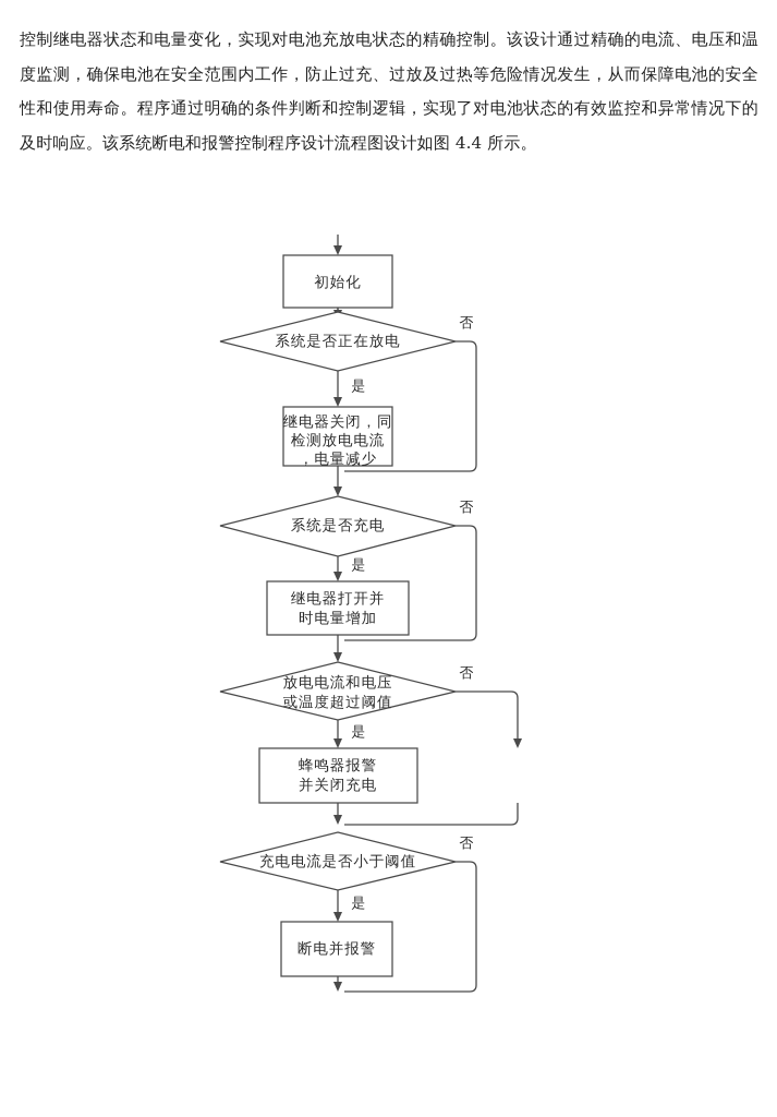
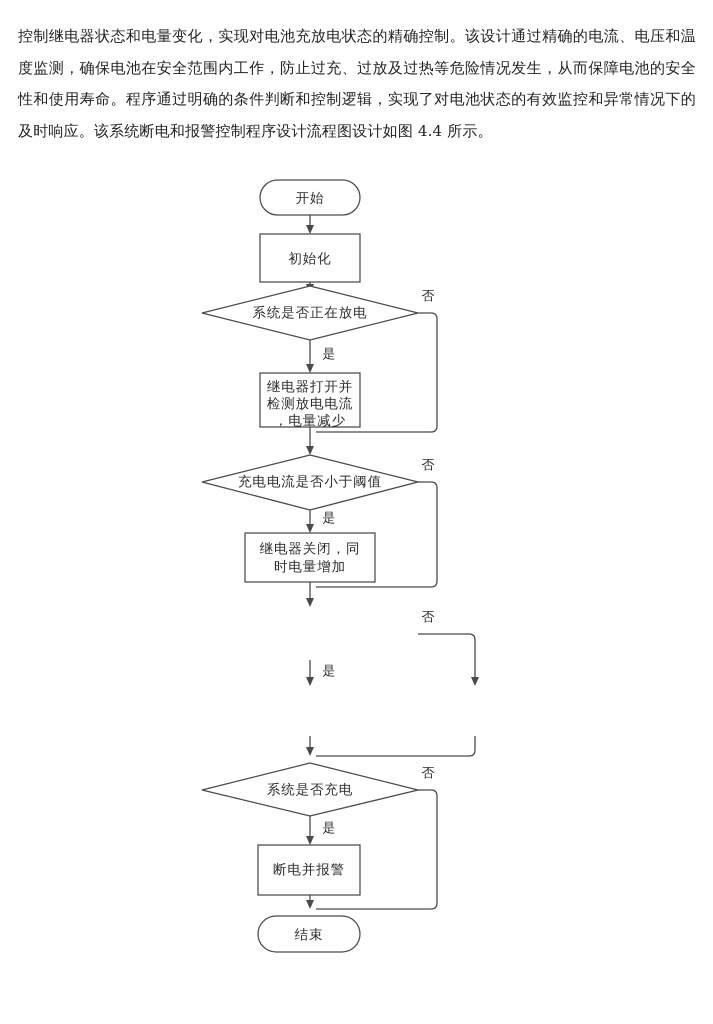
  控制继电器状态和电量变化，实现对电池充放电状态的精确控制。该设计通过精确的电流、电压和温度监测，确保电池在安全范围内工作，防止过充、过放及过热等危险情况发生，从而保障电池的安全性和使用寿命。程序通过明确的条件判断和控制逻辑，实现了对电池状态的有效监控和异常情况下的及时响应。该系统断电和报警控制程序设计流程图设计如图 4.4 所示。
  是
  否
  是
  否
  是
  否
  是
  否
+ 开始
  初始化
  系统是否正在放电
- 继电器关闭，同
+ 继电器打开并
  检测放电电流
  ，电量减少
- 系统是否充电
+ 充电电流是否小于阈值
- 继电器打开并
+ 继电器关闭，同
  时电量增加
- 放电电流和电压
- 或温度超过阈值
- 蜂鸣器报警
- 并关闭充电
- 充电电流是否小于阈值
+ 系统是否充电
  断电并报警
+ 结束
